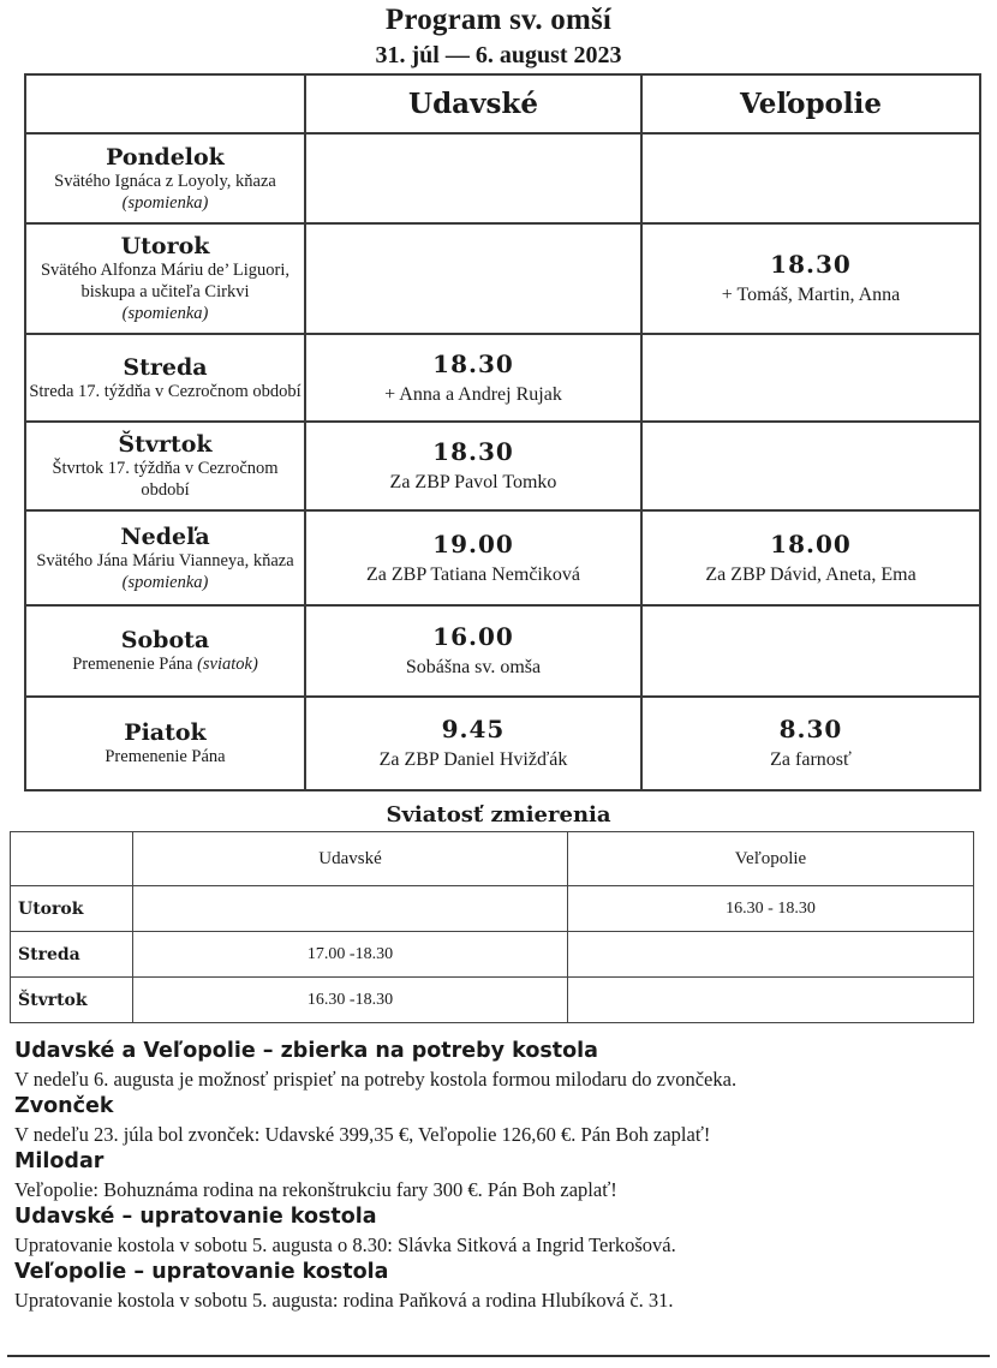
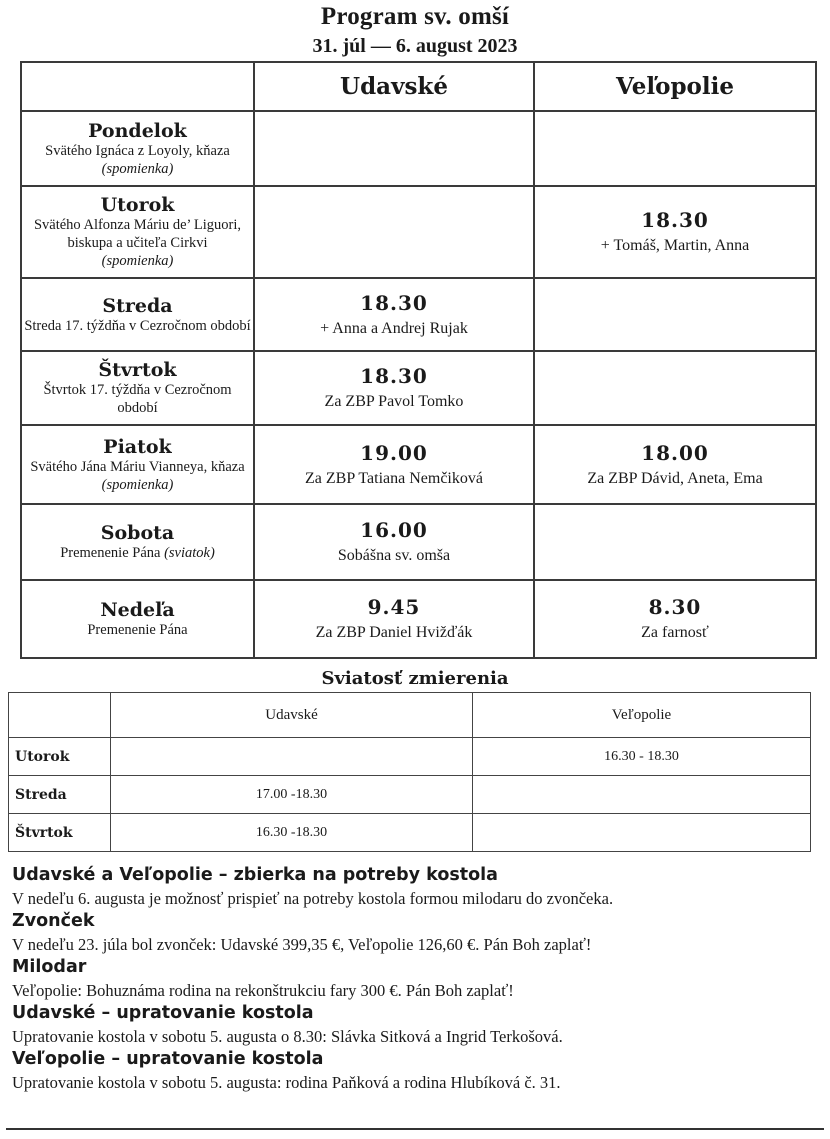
  Program sv. omší
  31. júl — 6. august 2023
  	Udavské	Veľopolie
  Pondelok Svätého Ignáca z Loyoly, kňaza (spomienka)
  Utorok Svätého Alfonza Máriu de’ Liguori, biskupa a učiteľa Cirkvi (spomienka)		18.30 + Tomáš, Martin, Anna
  Streda Streda 17. týždňa v Cezročnom období	18.30 + Anna a Andrej Rujak
  Štvrtok Štvrtok 17. týždňa v Cezročnom období	18.30 Za ZBP Pavol Tomko
- Nedeľa Svätého Jána Máriu Vianneya, kňaza (spomienka)	19.00 Za ZBP Tatiana Nemčiková	18.00 Za ZBP Dávid, Aneta, Ema
+ Piatok Svätého Jána Máriu Vianneya, kňaza (spomienka)	19.00 Za ZBP Tatiana Nemčiková	18.00 Za ZBP Dávid, Aneta, Ema
  Sobota Premenenie Pána (sviatok)	16.00 Sobášna sv. omša
- Piatok Premenenie Pána	9.45 Za ZBP Daniel Hvižďák	8.30 Za farnosť
+ Nedeľa Premenenie Pána	9.45 Za ZBP Daniel Hvižďák	8.30 Za farnosť
  Sviatosť zmierenia
  	Udavské	Veľopolie
  Utorok		16.30 - 18.30
  Streda	17.00 -18.30
  Štvrtok	16.30 -18.30
  Udavské a Veľopolie – zbierka na potreby kostola
  V nedeľu 6. augusta je možnosť prispieť na potreby kostola formou milodaru do zvončeka.
  Zvonček
  V nedeľu 23. júla bol zvonček: Udavské 399,35 €, Veľopolie 126,60 €. Pán Boh zaplať!
  Milodar
  Veľopolie: Bohuznáma rodina na rekonštrukciu fary 300 €. Pán Boh zaplať!
  Udavské – upratovanie kostola
  Upratovanie kostola v sobotu 5. augusta o 8.30: Slávka Sitková a Ingrid Terkošová.
  Veľopolie – upratovanie kostola
  Upratovanie kostola v sobotu 5. augusta: rodina Paňková a rodina Hlubíková č. 31.
